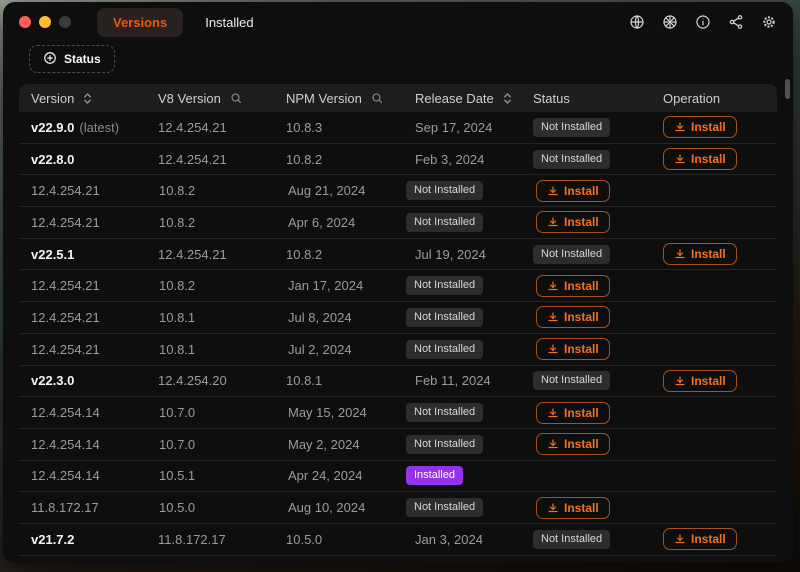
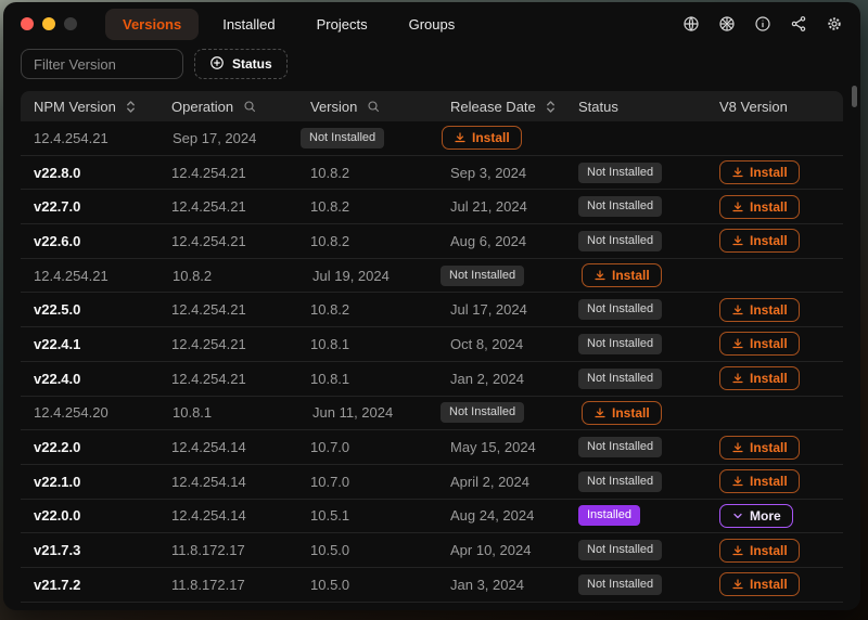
  Versions
  Installed
+ Projects
+ Groups
+ Filter Version
  Status
- Version
+ NPM Version
- V8 Version
+ Operation
- NPM Version
+ Version
  Release Date
  Status
- Operation
+ V8 Version
- v22.9.0 (latest)
  12.4.254.21
- 10.8.3
  Sep 17, 2024
  Not Installed
  Install
  v22.8.0
  12.4.254.21
  10.8.2
- Feb 3, 2024
+ Sep 3, 2024
  Not Installed
  Install
+ v22.7.0
  12.4.254.21
  10.8.2
- Aug 21, 2024
+ Jul 21, 2024
  Not Installed
  Install
+ v22.6.0
  12.4.254.21
  10.8.2
- Apr 6, 2024
+ Aug 6, 2024
  Not Installed
  Install
- v22.5.1
  12.4.254.21
  10.8.2
  Jul 19, 2024
  Not Installed
  Install
+ v22.5.0
  12.4.254.21
  10.8.2
- Jan 17, 2024
+ Jul 17, 2024
  Not Installed
  Install
+ v22.4.1
  12.4.254.21
  10.8.1
- Jul 8, 2024
+ Oct 8, 2024
  Not Installed
  Install
+ v22.4.0
  12.4.254.21
  10.8.1
- Jul 2, 2024
+ Jan 2, 2024
  Not Installed
  Install
- v22.3.0
  12.4.254.20
  10.8.1
- Feb 11, 2024
+ Jun 11, 2024
  Not Installed
  Install
+ v22.2.0
  12.4.254.14
  10.7.0
  May 15, 2024
  Not Installed
  Install
+ v22.1.0
  12.4.254.14
  10.7.0
- May 2, 2024
+ April 2, 2024
  Not Installed
  Install
+ v22.0.0
  12.4.254.14
  10.5.1
- Apr 24, 2024
+ Aug 24, 2024
  Installed
+ More
+ v21.7.3
  11.8.172.17
  10.5.0
- Aug 10, 2024
+ Apr 10, 2024
  Not Installed
  Install
  v21.7.2
  11.8.172.17
  10.5.0
  Jan 3, 2024
  Not Installed
  Install
